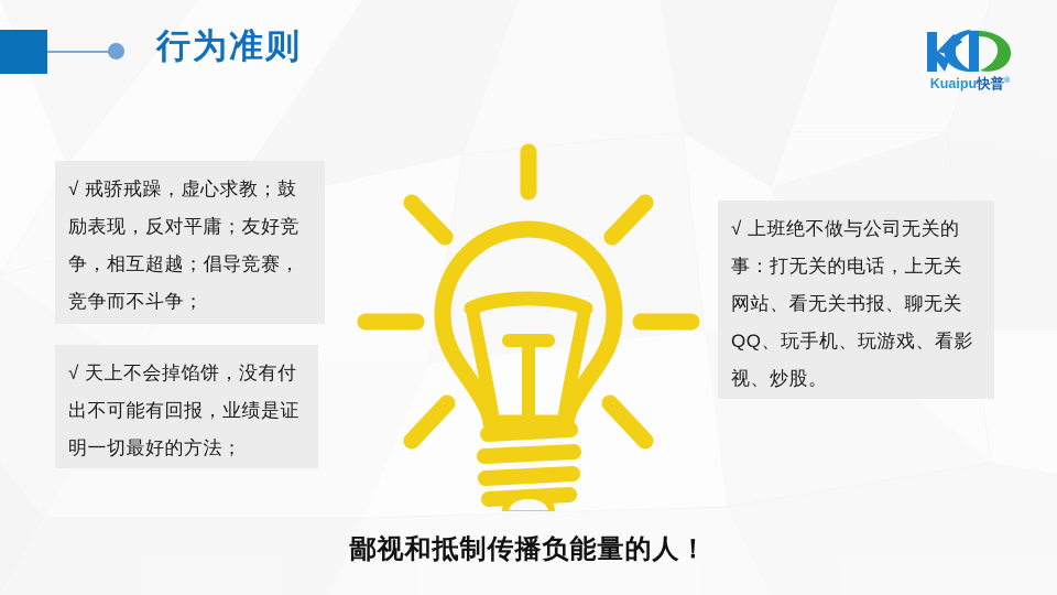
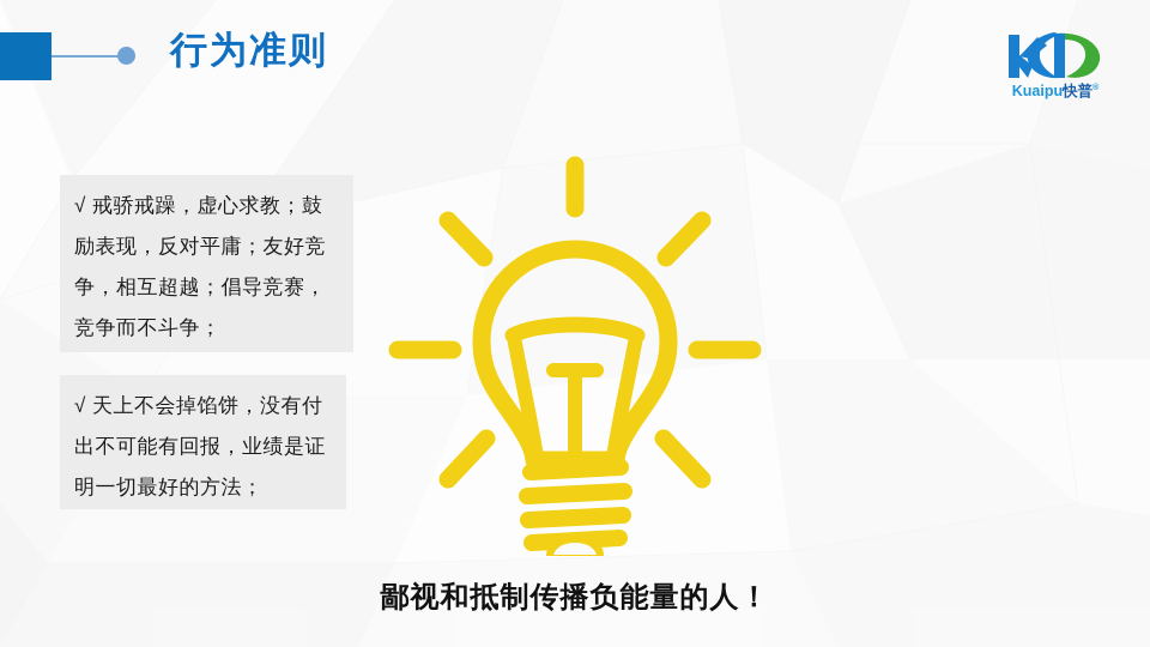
  行为准则
  Kuaipu快普
  √ 戒骄戒躁，虚心求教；鼓励表现，反对平庸；友好竞争，相互超越；倡导竞赛，竞争而不斗争；
  √ 天上不会掉馅饼，没有付出不可能有回报，业绩是证明一切最好的方法；
- √ 上班绝不做与公司无关的事：打无关的电话，上无关网站、看无关书报、聊无关QQ、玩手机、玩游戏、看影视、炒股。
  鄙视和抵制传播负能量的人！
